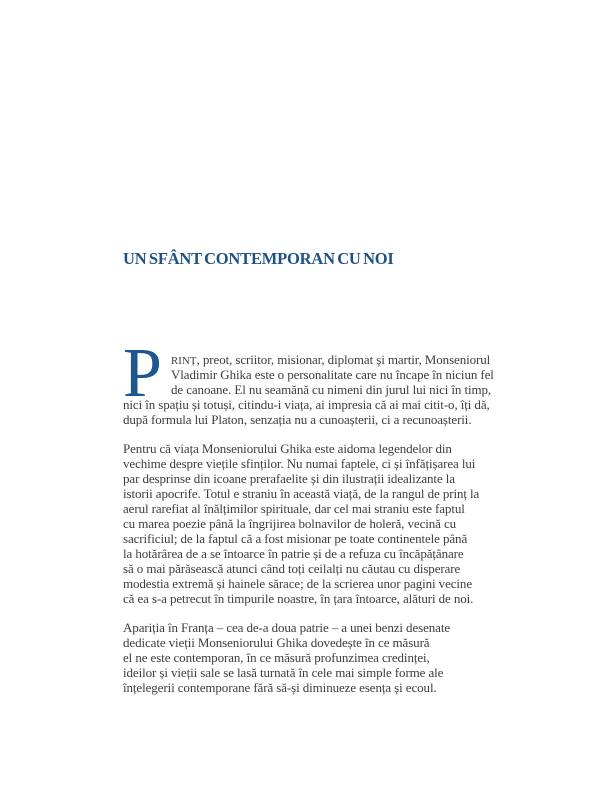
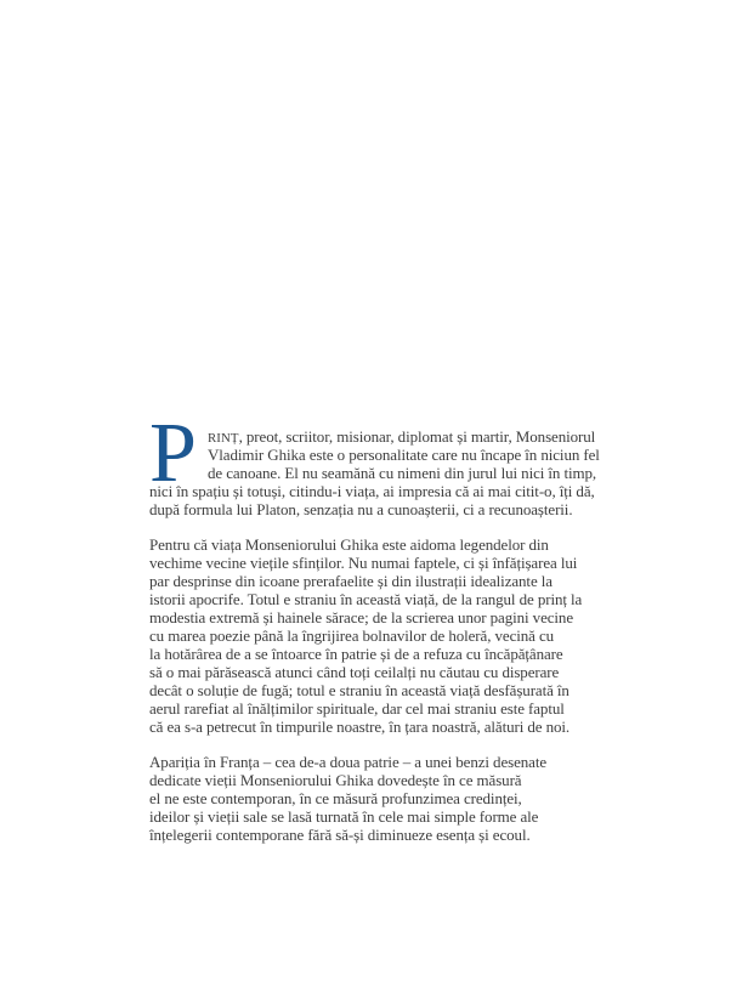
- UN SFÂNT CONTEMPORAN CU NOI
  P
  RINȚ, preot, scriitor, misionar, diplomat și martir, Monseniorul
  Vladimir Ghika este o personalitate care nu încape în niciun fel
  de canoane. El nu seamănă cu nimeni din jurul lui nici în timp,
  nici în spațiu și totuși, citindu-i viața, ai impresia că ai mai citit-o, îți dă,
  după formula lui Platon, senzația nu a cunoașterii, ci a recunoașterii.
  Pentru că viața Monseniorului Ghika este aidoma legendelor din
- vechime despre viețile sfinților. Nu numai faptele, ci și înfățișarea lui
+ vechime vecine viețile sfinților. Nu numai faptele, ci și înfățișarea lui
  par desprinse din icoane prerafaelite și din ilustrații idealizante la
  istorii apocrife. Totul e straniu în această viață, de la rangul de prinț la
- aerul rarefiat al înălțimilor spirituale, dar cel mai straniu este faptul
+ modestia extremă și hainele sărace; de la scrierea unor pagini vecine
  cu marea poezie până la îngrijirea bolnavilor de holeră, vecină cu
- sacrificiul; de la faptul că a fost misionar pe toate continentele până
  la hotărârea de a se întoarce în patrie și de a refuza cu încăpățânare
  să o mai părăsească atunci când toți ceilalți nu căutau cu disperare
+ decât o soluție de fugă; totul e straniu în această viață desfășurată în
- modestia extremă și hainele sărace; de la scrierea unor pagini vecine
+ aerul rarefiat al înălțimilor spirituale, dar cel mai straniu este faptul
- că ea s-a petrecut în timpurile noastre, în țara întoarce, alături de noi.
+ că ea s-a petrecut în timpurile noastre, în țara noastră, alături de noi.
  Apariția în Franța – cea de-a doua patrie – a unei benzi desenate
  dedicate vieții Monseniorului Ghika dovedește în ce măsură
  el ne este contemporan, în ce măsură profunzimea credinței,
  ideilor și vieții sale se lasă turnată în cele mai simple forme ale
  înțelegerii contemporane fără să-și diminueze esența și ecoul.
